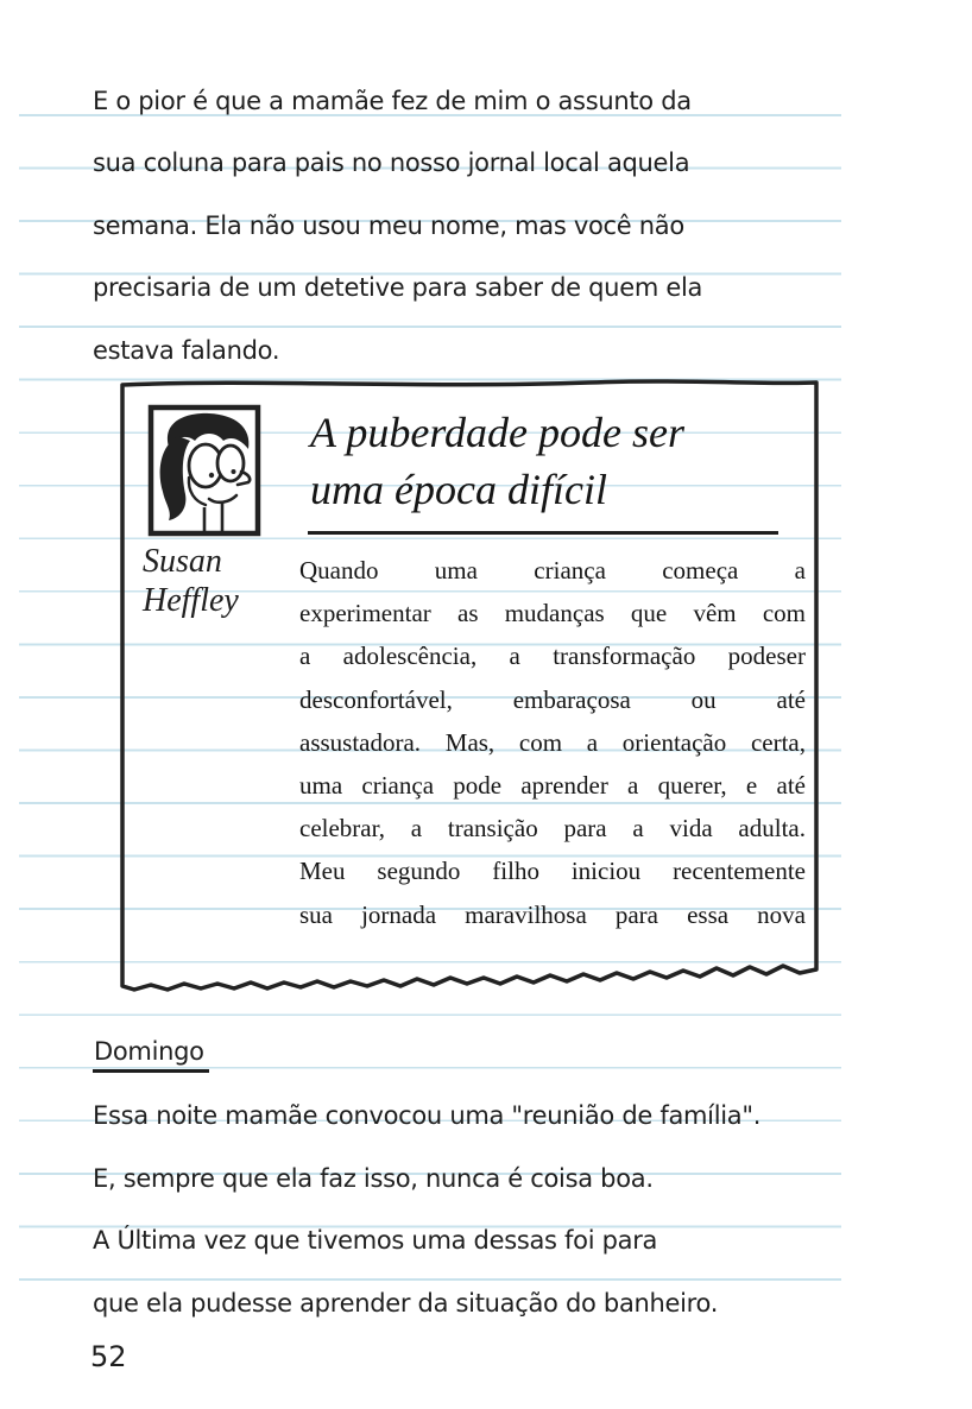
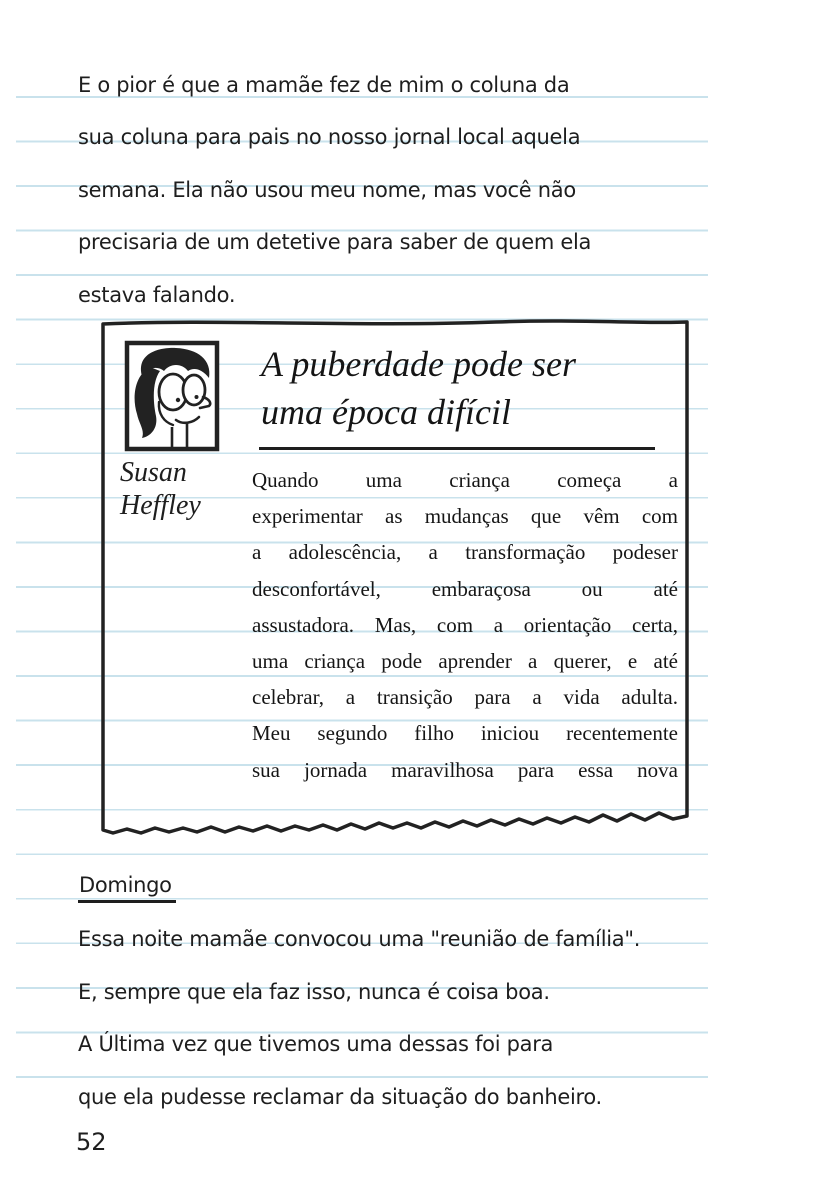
- E o pior é que a mamãe fez de mim o assunto da
+ E o pior é que a mamãe fez de mim o coluna da
  sua coluna para pais no nosso jornal local aquela
  semana. Ela não usou meu nome, mas você não
  precisaria de um detetive para saber de quem ela
  estava falando.
  Susan
  Heffley
  A puberdade pode ser
  uma época difícil
  Quando uma criança começa a
  experimentar as mudanças que vêm com
  a adolescência, a transformação podeser
  desconfortável, embaraçosa ou até
  assustadora. Mas, com a orientação certa,
  uma criança pode aprender a querer, e até
  celebrar, a transição para a vida adulta.
  Meu segundo filho iniciou recentemente
  sua jornada maravilhosa para essa nova
  Domingo
  Essa noite mamãe convocou uma "reunião de família".
  E, sempre que ela faz isso, nunca é coisa boa.
  A Última vez que tivemos uma dessas foi para
- que ela pudesse aprender da situação do banheiro.
+ que ela pudesse reclamar da situação do banheiro.
  52
